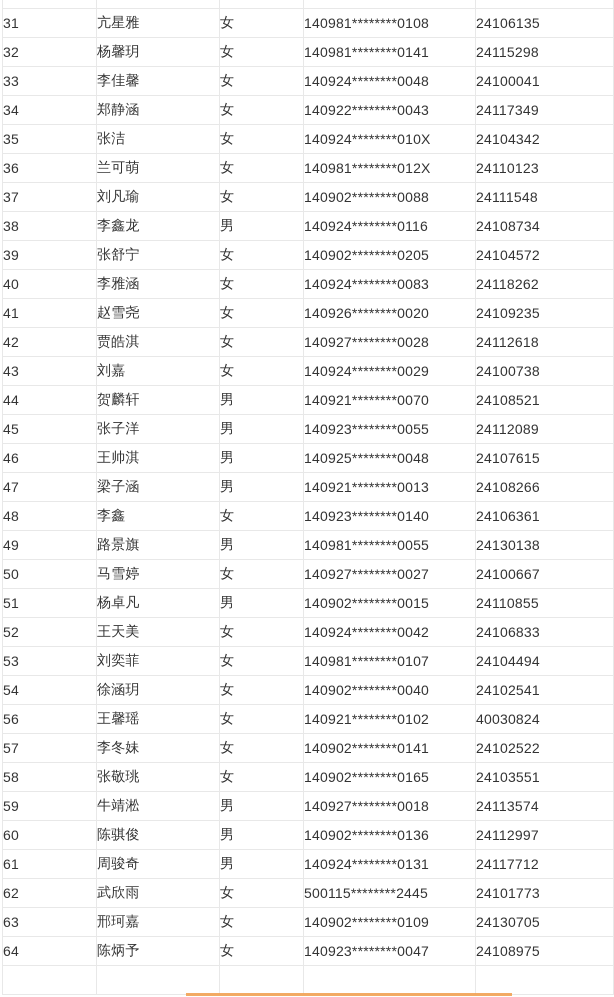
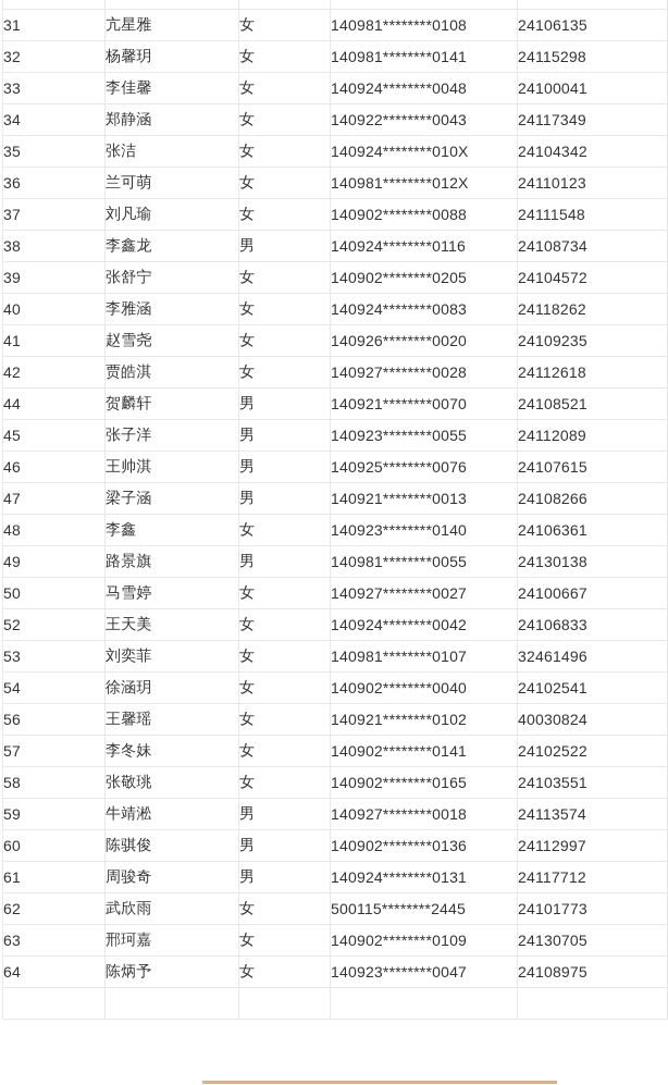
  31	亢星雅	女	140981********0108	24106135
  32	杨馨玥	女	140981********0141	24115298
  33	李佳馨	女	140924********0048	24100041
  34	郑静涵	女	140922********0043	24117349
  35	张洁	女	140924********010X	24104342
  36	兰可萌	女	140981********012X	24110123
  37	刘凡瑜	女	140902********0088	24111548
  38	李鑫龙	男	140924********0116	24108734
  39	张舒宁	女	140902********0205	24104572
  40	李雅涵	女	140924********0083	24118262
  41	赵雪尧	女	140926********0020	24109235
  42	贾皓淇	女	140927********0028	24112618
- 43	刘嘉	女	140924********0029	24100738
  44	贺麟轩	男	140921********0070	24108521
  45	张子洋	男	140923********0055	24112089
- 46	王帅淇	男	140925********0048	24107615
+ 46	王帅淇	男	140925********0076	24107615
  47	梁子涵	男	140921********0013	24108266
  48	李鑫	女	140923********0140	24106361
  49	路景旗	男	140981********0055	24130138
  50	马雪婷	女	140927********0027	24100667
- 51	杨卓凡	男	140902********0015	24110855
  52	王天美	女	140924********0042	24106833
- 53	刘奕菲	女	140981********0107	24104494
+ 53	刘奕菲	女	140981********0107	32461496
  54	徐涵玥	女	140902********0040	24102541
  56	王馨瑶	女	140921********0102	40030824
  57	李冬妹	女	140902********0141	24102522
  58	张敬珧	女	140902********0165	24103551
  59	牛靖淞	男	140927********0018	24113574
  60	陈骐俊	男	140902********0136	24112997
  61	周骏奇	男	140924********0131	24117712
  62	武欣雨	女	500115********2445	24101773
  63	邢珂嘉	女	140902********0109	24130705
  64	陈炳予	女	140923********0047	24108975
